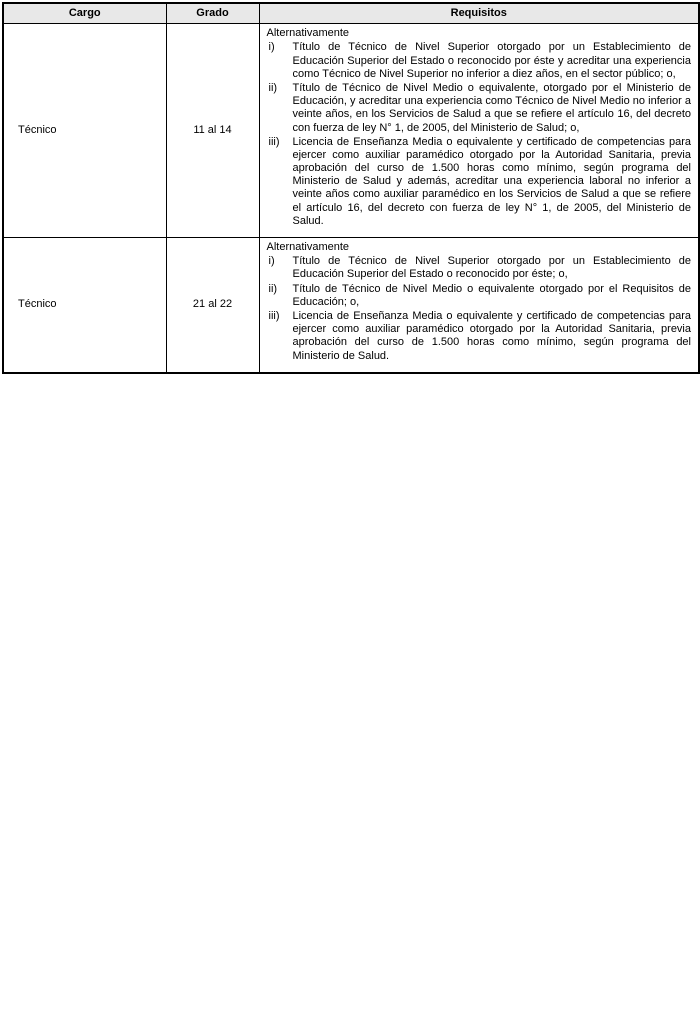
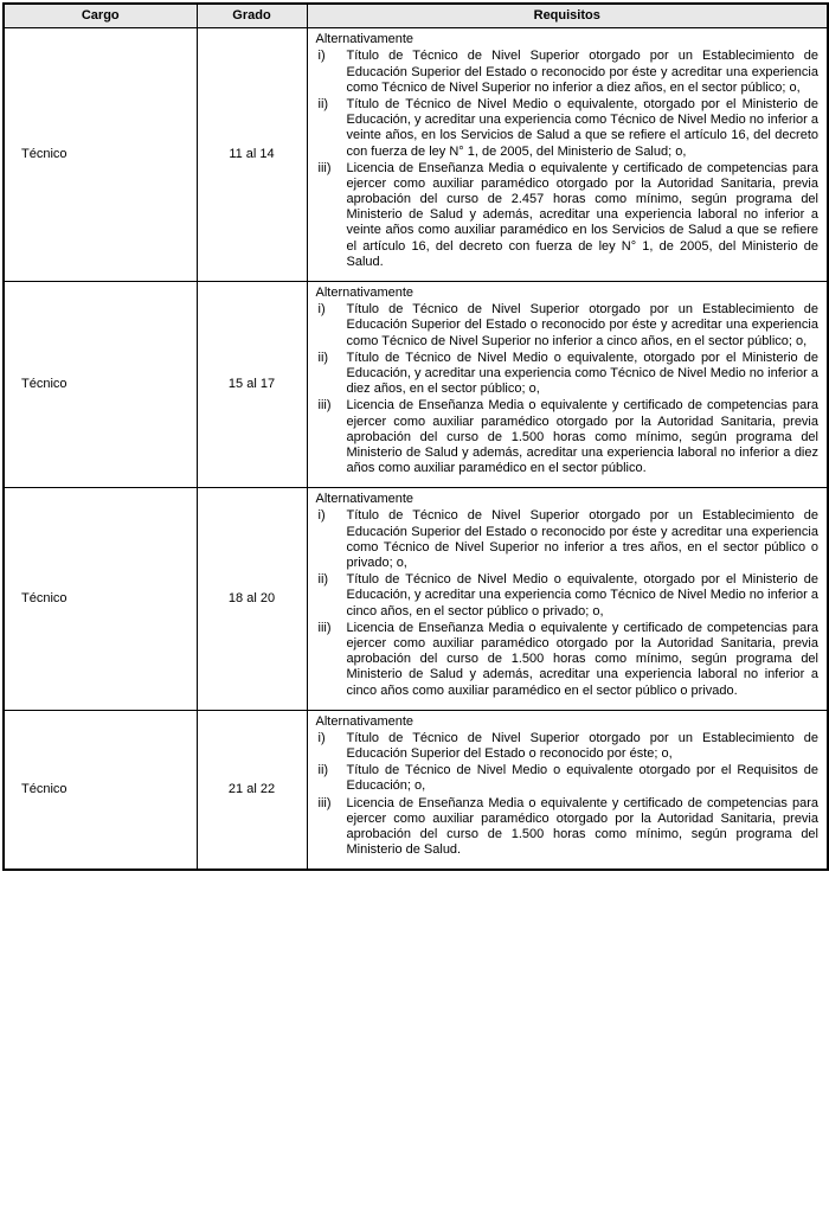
  Cargo	Grado	Requisitos
- Técnico	11 al 14	Alternativamente i) Título de Técnico de Nivel Superior otorgado por un Establecimiento de Educación Superior del Estado o reconocido por éste y acreditar una experiencia como Técnico de Nivel Superior no inferior a diez años, en el sector público; o, ii) Título de Técnico de Nivel Medio o equivalente, otorgado por el Ministerio de Educación, y acreditar una experiencia como Técnico de Nivel Medio no inferior a veinte años, en los Servicios de Salud a que se refiere el artículo 16, del decreto con fuerza de ley N° 1, de 2005, del Ministerio de Salud; o, iii) Licencia de Enseñanza Media o equivalente y certificado de competencias para ejercer como auxiliar paramédico otorgado por la Autoridad Sanitaria, previa aprobación del curso de 1.500 horas como mínimo, según programa del Ministerio de Salud y además, acreditar una experiencia laboral no inferior a veinte años como auxiliar paramédico en los Servicios de Salud a que se refiere el artículo 16, del decreto con fuerza de ley N° 1, de 2005, del Ministerio de Salud.
+ Técnico	11 al 14	Alternativamente i) Título de Técnico de Nivel Superior otorgado por un Establecimiento de Educación Superior del Estado o reconocido por éste y acreditar una experiencia como Técnico de Nivel Superior no inferior a diez años, en el sector público; o, ii) Título de Técnico de Nivel Medio o equivalente, otorgado por el Ministerio de Educación, y acreditar una experiencia como Técnico de Nivel Medio no inferior a veinte años, en los Servicios de Salud a que se refiere el artículo 16, del decreto con fuerza de ley N° 1, de 2005, del Ministerio de Salud; o, iii) Licencia de Enseñanza Media o equivalente y certificado de competencias para ejercer como auxiliar paramédico otorgado por la Autoridad Sanitaria, previa aprobación del curso de 2.457 horas como mínimo, según programa del Ministerio de Salud y además, acreditar una experiencia laboral no inferior a veinte años como auxiliar paramédico en los Servicios de Salud a que se refiere el artículo 16, del decreto con fuerza de ley N° 1, de 2005, del Ministerio de Salud.
+ Técnico	15 al 17	Alternativamente i) Título de Técnico de Nivel Superior otorgado por un Establecimiento de Educación Superior del Estado o reconocido por éste y acreditar una experiencia como Técnico de Nivel Superior no inferior a cinco años, en el sector público; o, ii) Título de Técnico de Nivel Medio o equivalente, otorgado por el Ministerio de Educación, y acreditar una experiencia como Técnico de Nivel Medio no inferior a diez años, en el sector público; o, iii) Licencia de Enseñanza Media o equivalente y certificado de competencias para ejercer como auxiliar paramédico otorgado por la Autoridad Sanitaria, previa aprobación del curso de 1.500 horas como mínimo, según programa del Ministerio de Salud y además, acreditar una experiencia laboral no inferior a diez años como auxiliar paramédico en el sector público.
+ Técnico	18 al 20	Alternativamente i) Título de Técnico de Nivel Superior otorgado por un Establecimiento de Educación Superior del Estado o reconocido por éste y acreditar una experiencia como Técnico de Nivel Superior no inferior a tres años, en el sector público o privado; o, ii) Título de Técnico de Nivel Medio o equivalente, otorgado por el Ministerio de Educación, y acreditar una experiencia como Técnico de Nivel Medio no inferior a cinco años, en el sector público o privado; o, iii) Licencia de Enseñanza Media o equivalente y certificado de competencias para ejercer como auxiliar paramédico otorgado por la Autoridad Sanitaria, previa aprobación del curso de 1.500 horas como mínimo, según programa del Ministerio de Salud y además, acreditar una experiencia laboral no inferior a cinco años como auxiliar paramédico en el sector público o privado.
  Técnico	21 al 22	Alternativamente i) Título de Técnico de Nivel Superior otorgado por un Establecimiento de Educación Superior del Estado o reconocido por éste; o, ii) Título de Técnico de Nivel Medio o equivalente otorgado por el Requisitos de Educación; o, iii) Licencia de Enseñanza Media o equivalente y certificado de competencias para ejercer como auxiliar paramédico otorgado por la Autoridad Sanitaria, previa aprobación del curso de 1.500 horas como mínimo, según programa del Ministerio de Salud.
